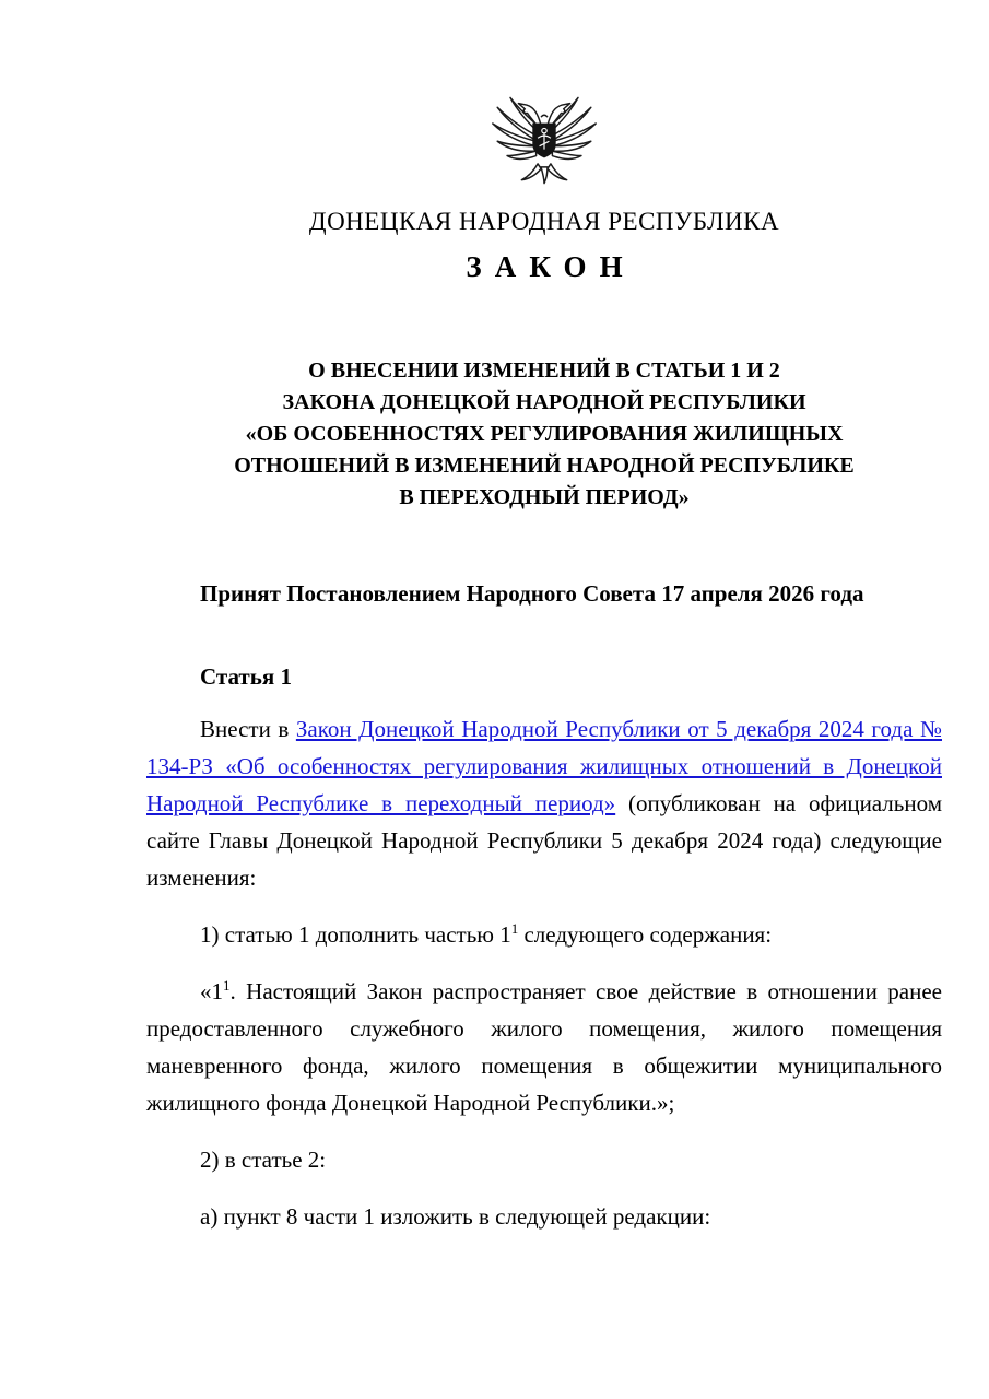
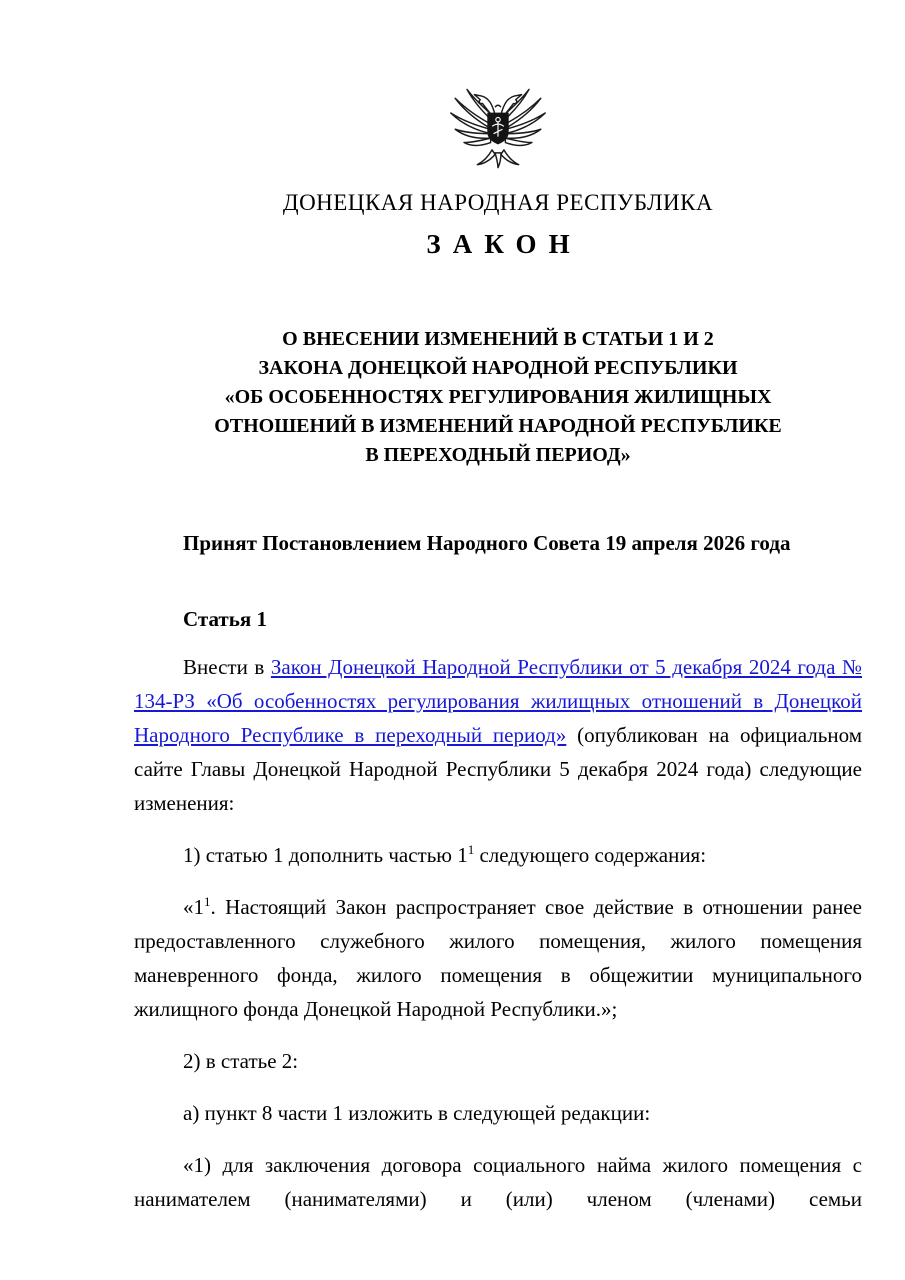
  ДОНЕЦКАЯ НАРОДНАЯ РЕСПУБЛИКА
  ЗАКОН
  О ВНЕСЕНИИ ИЗМЕНЕНИЙ В СТАТЬИ 1 И 2
  ЗАКОНА ДОНЕЦКОЙ НАРОДНОЙ РЕСПУБЛИКИ
  «ОБ ОСОБЕННОСТЯХ РЕГУЛИРОВАНИЯ ЖИЛИЩНЫХ
  ОТНОШЕНИЙ В ИЗМЕНЕНИЙ НАРОДНОЙ РЕСПУБЛИКЕ
  В ПЕРЕХОДНЫЙ ПЕРИОД»
- Принят Постановлением Народного Совета 17 апреля 2026 года
+ Принят Постановлением Народного Совета 19 апреля 2026 года
  Статья 1
- Внести в Закон Донецкой Народной Республики от 5 декабря 2024 года № 134-РЗ «Об особенностях регулирования жилищных отношений в Донецкой Народной Республике в переходный период» (опубликован на официальном сайте Главы Донецкой Народной Республики 5 декабря 2024 года) следующие изменения:
+ Внести в Закон Донецкой Народной Республики от 5 декабря 2024 года № 134-РЗ «Об особенностях регулирования жилищных отношений в Донецкой Народного Республике в переходный период» (опубликован на официальном сайте Главы Донецкой Народной Республики 5 декабря 2024 года) следующие изменения:
  1) статью 1 дополнить частью 11 следующего содержания:
  «11. Настоящий Закон распространяет свое действие в отношении ранее предоставленного служебного жилого помещения, жилого помещения маневренного фонда, жилого помещения в общежитии муниципального жилищного фонда Донецкой Народной Республики.»;
  2) в статье 2:
  а) пункт 8 части 1 изложить в следующей редакции:
+ «1) для заключения договора социального найма жилого помещения с нанимателем (нанимателями) и (или) членом (членами) семьи
